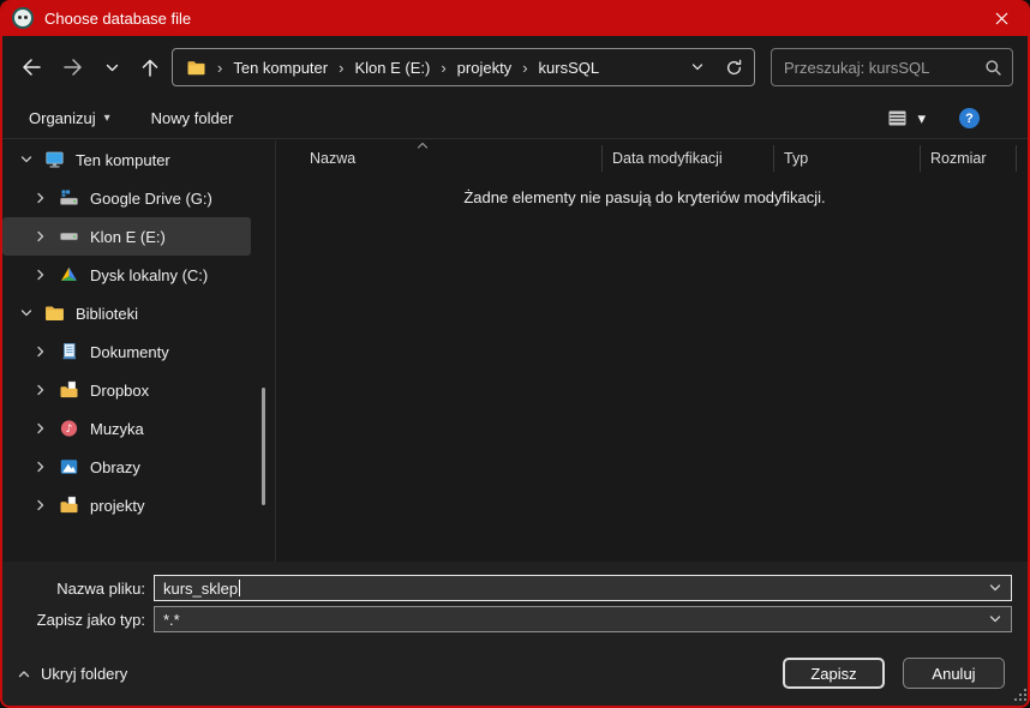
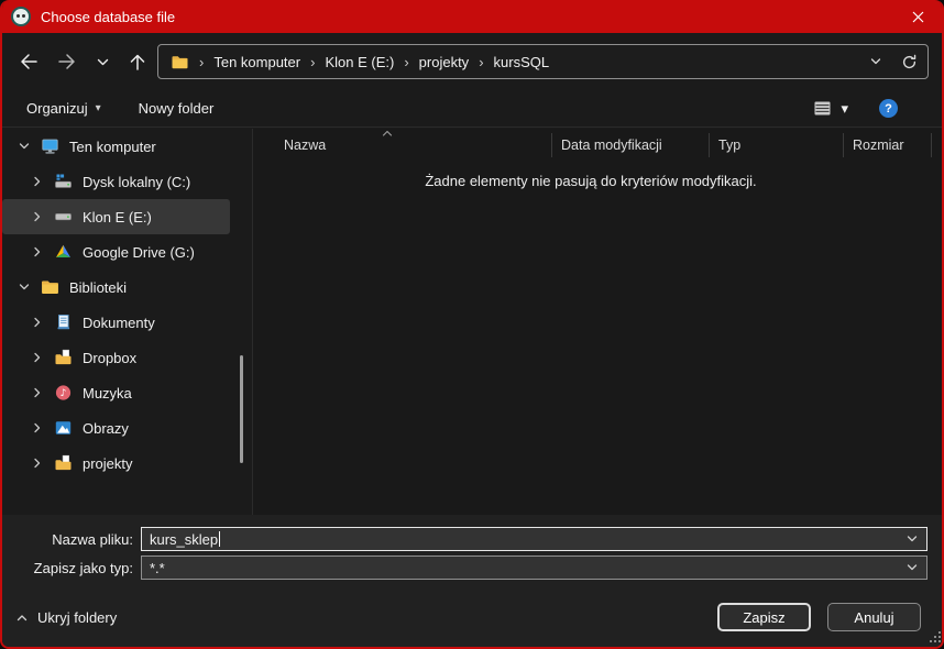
  Choose database file
  ›
  Ten komputer
  ›
  Klon E (E:)
  ›
  projekty
  ›
  kursSQL
- Przeszukaj: kursSQL
  Organizuj
  ▾
  Nowy folder
  ▾
  ?
  Ten komputer
- Google Drive (G:)
+ Dysk lokalny (C:)
  Klon E (E:)
- Dysk lokalny (C:)
+ Google Drive (G:)
  Biblioteki
  Dokumenty
  Dropbox
  ♪
  Muzyka
  Obrazy
  projekty
  Nazwa
  Data modyfikacji
  Typ
  Rozmiar
  Żadne elementy nie pasują do kryteriów modyfikacji.
  Nazwa pliku:
  kurs_sklep
  Zapisz jako typ:
  *.*
  Ukryj foldery
  Zapisz
  Anuluj
